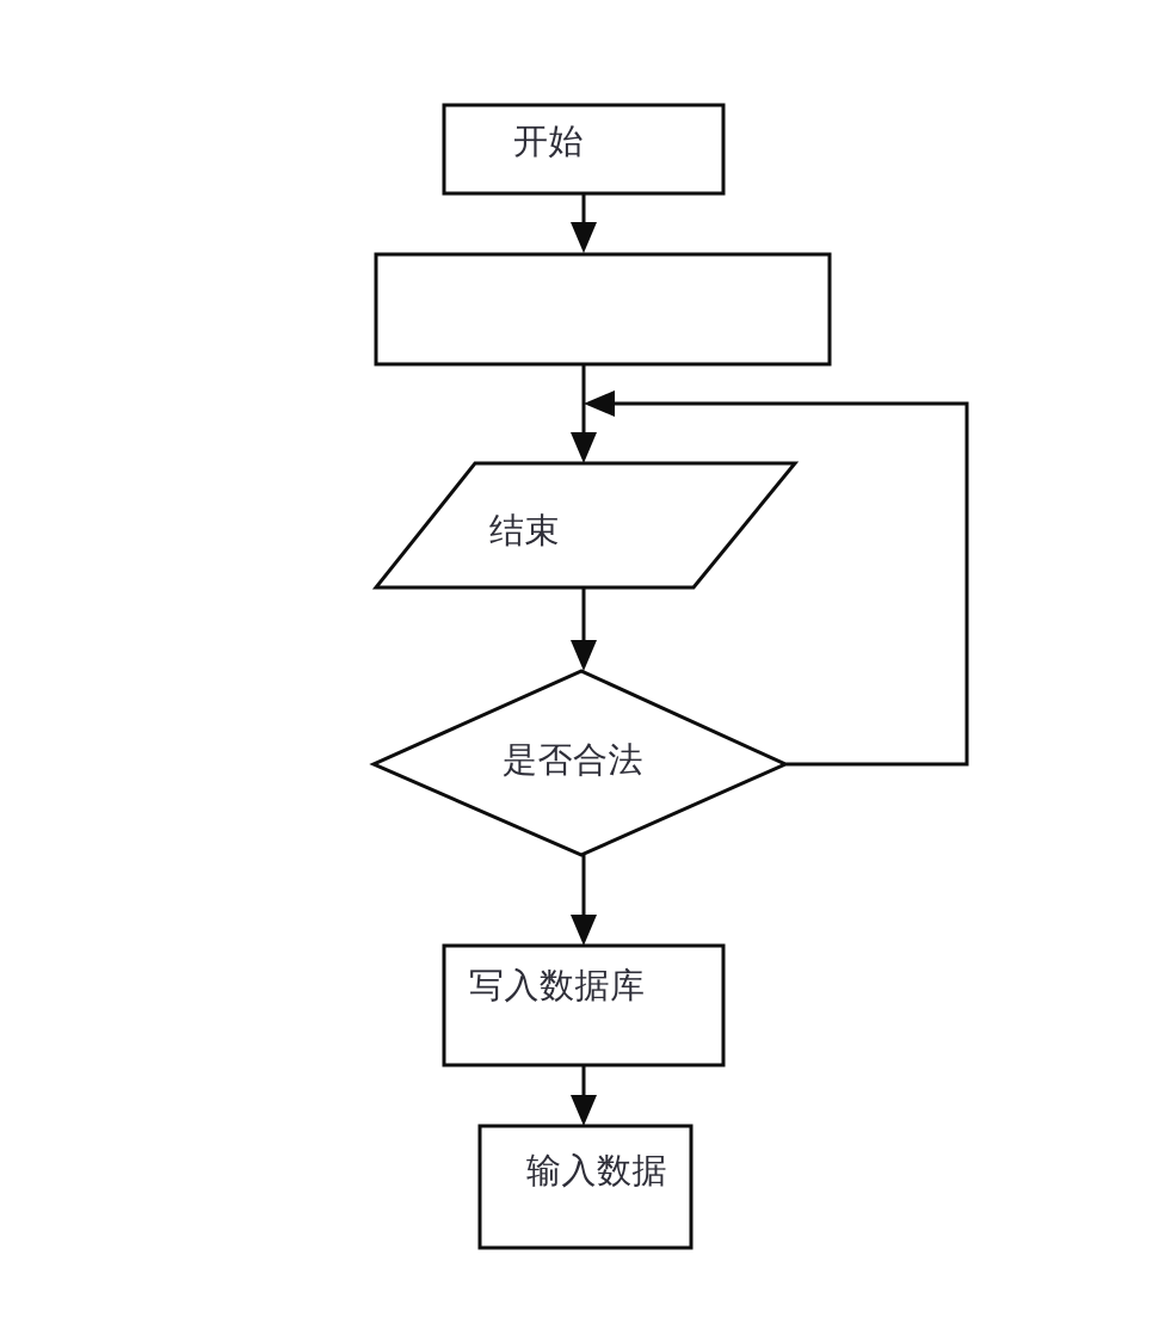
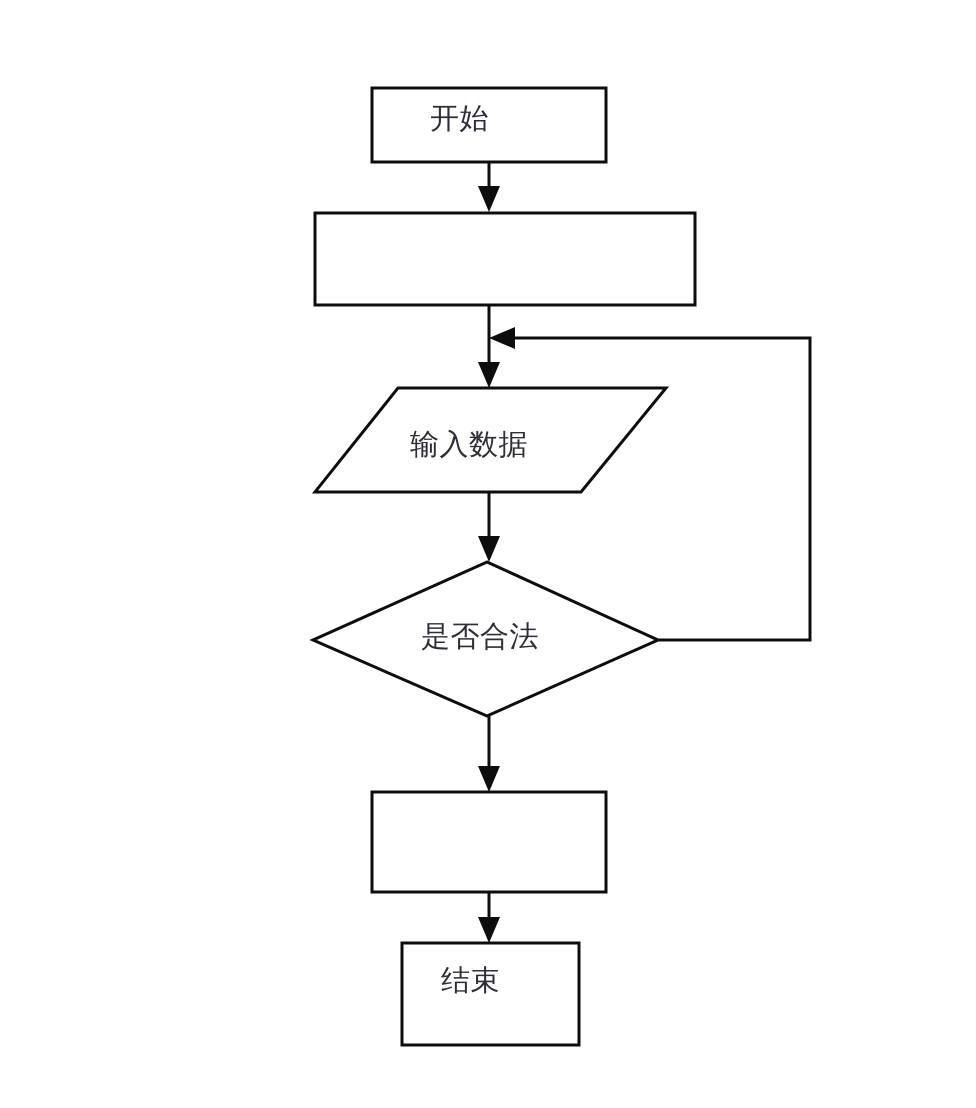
  开始
- 结束
+ 输入数据
  是否合法
- 写入数据库
- 输入数据
+ 结束
